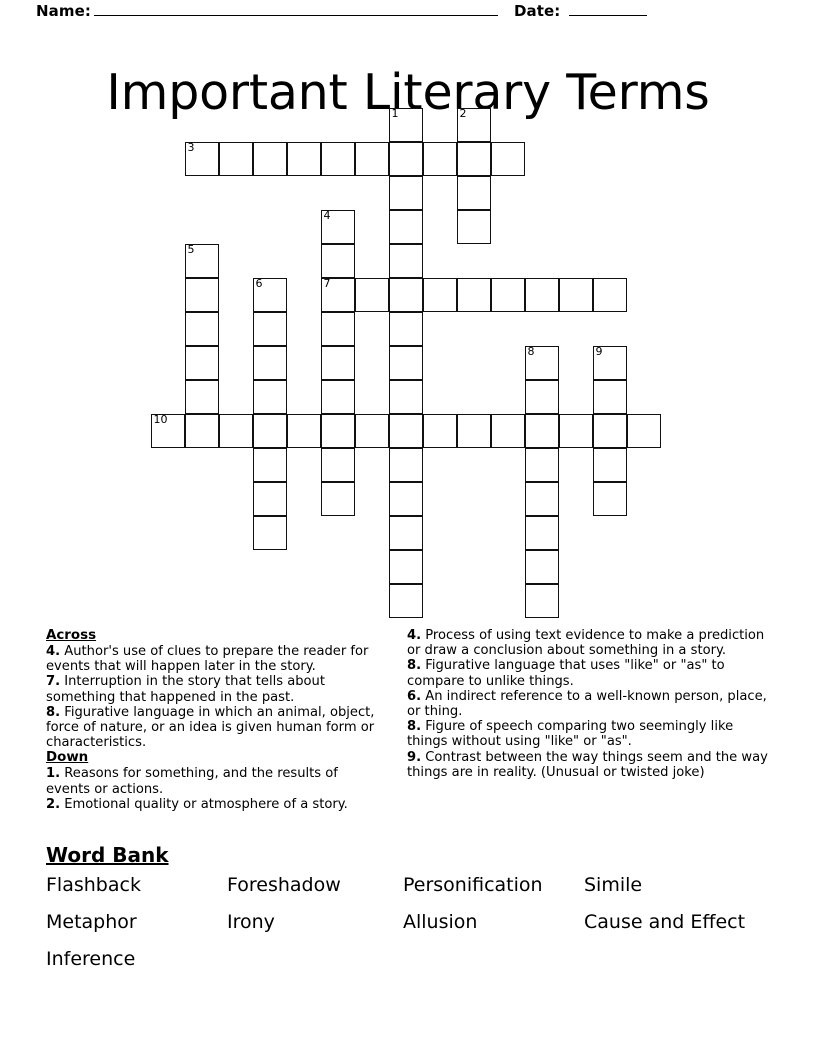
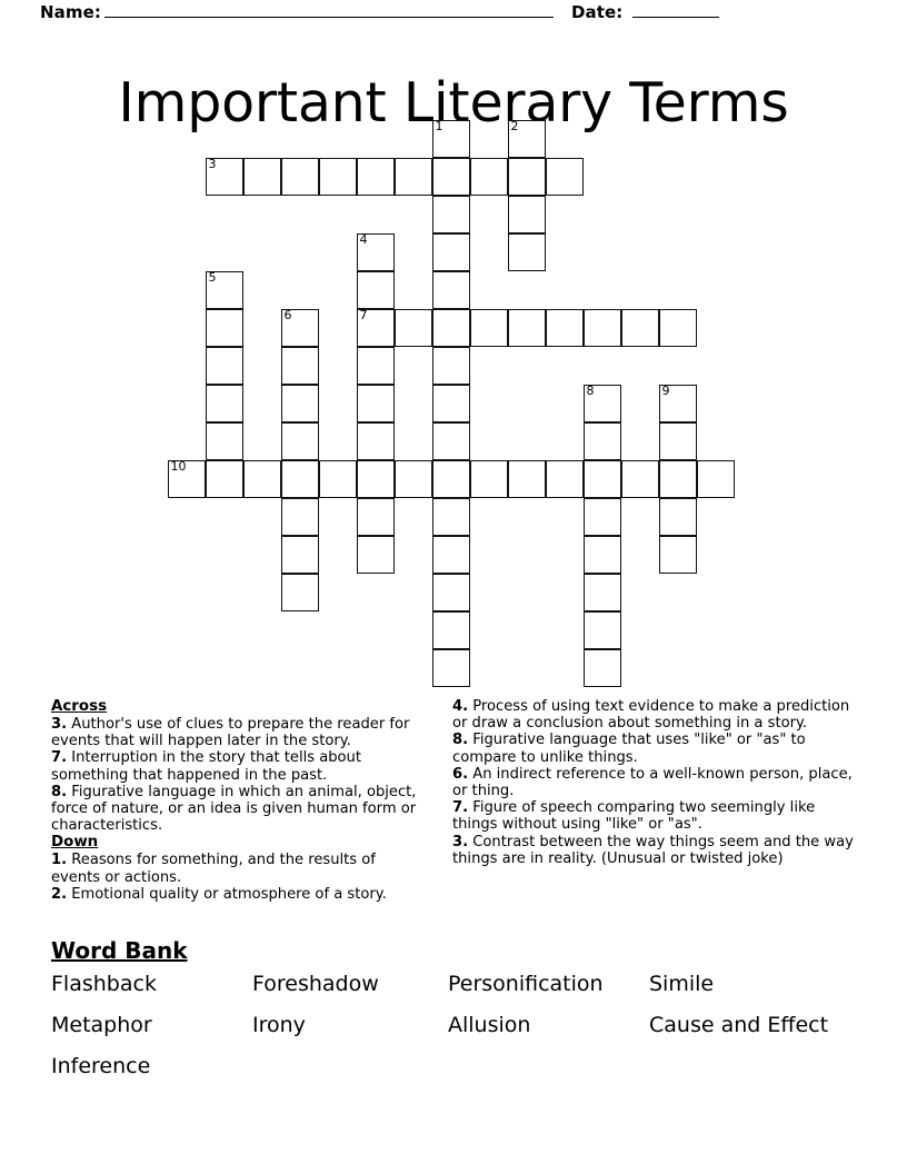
  Name:
  Date:
  Important Literary Terms
  1
  2
  3
  4
  7
  5
  6
  8
  9
  10
  Across
- 4. Author's use of clues to prepare the reader for events that will happen later in the story.
+ 3. Author's use of clues to prepare the reader for events that will happen later in the story.
  7. Interruption in the story that tells about something that happened in the past.
  8. Figurative language in which an animal, object, force of nature, or an idea is given human form or characteristics.
  Down
  1. Reasons for something, and the results of events or actions.
  2. Emotional quality or atmosphere of a story.
  4. Process of using text evidence to make a prediction or draw a conclusion about something in a story.
  8. Figurative language that uses "like" or "as" to compare to unlike things.
  6. An indirect reference to a well-known person, place, or thing.
- 8. Figure of speech comparing two seemingly like things without using "like" or "as".
+ 7. Figure of speech comparing two seemingly like things without using "like" or "as".
- 9. Contrast between the way things seem and the way things are in reality. (Unusual or twisted joke)
+ 3. Contrast between the way things seem and the way things are in reality. (Unusual or twisted joke)
  Word Bank
  Flashback
  Foreshadow
  Personification
  Simile
  Metaphor
  Irony
  Allusion
  Cause and Effect
  Inference
